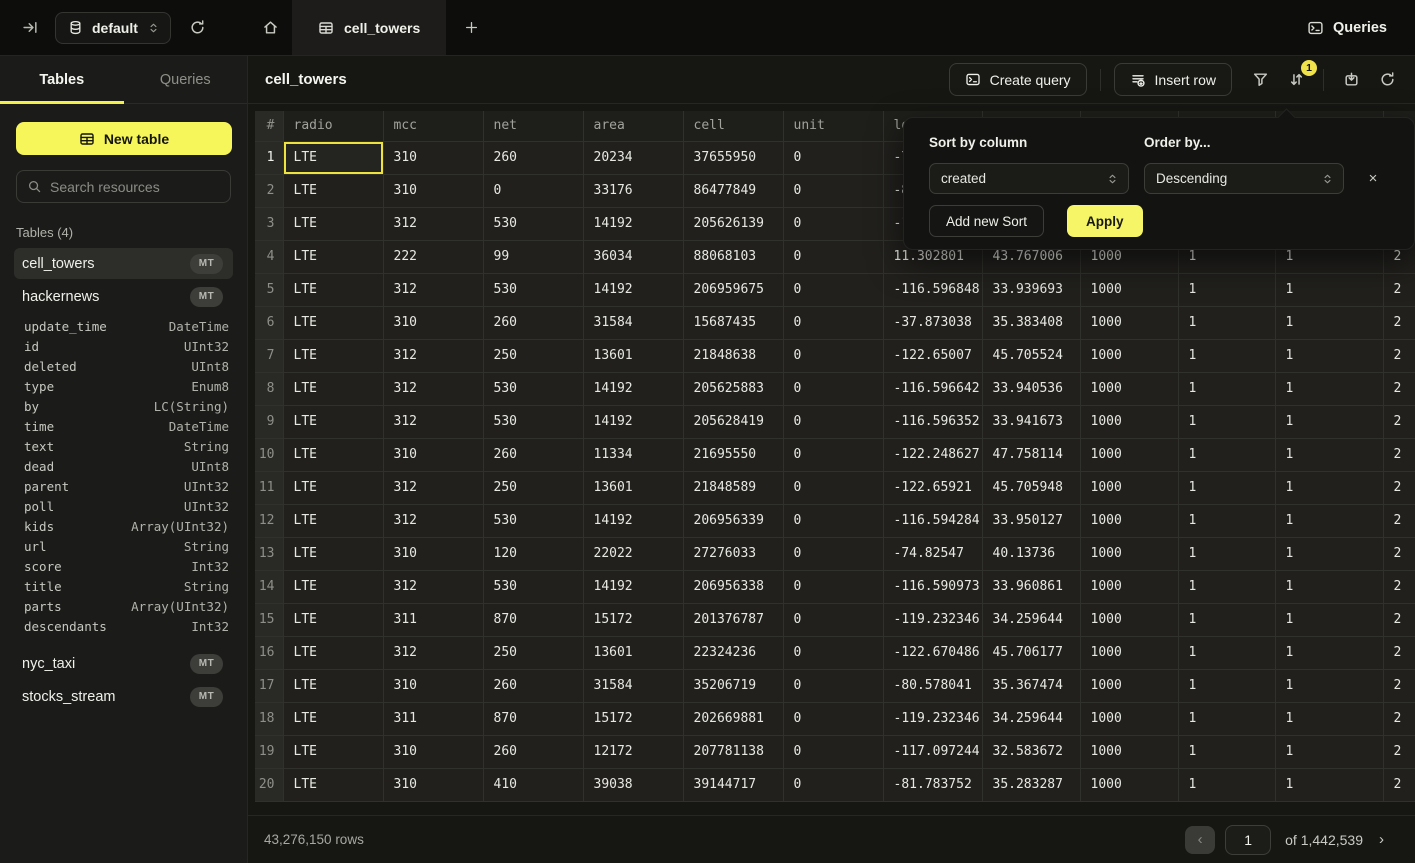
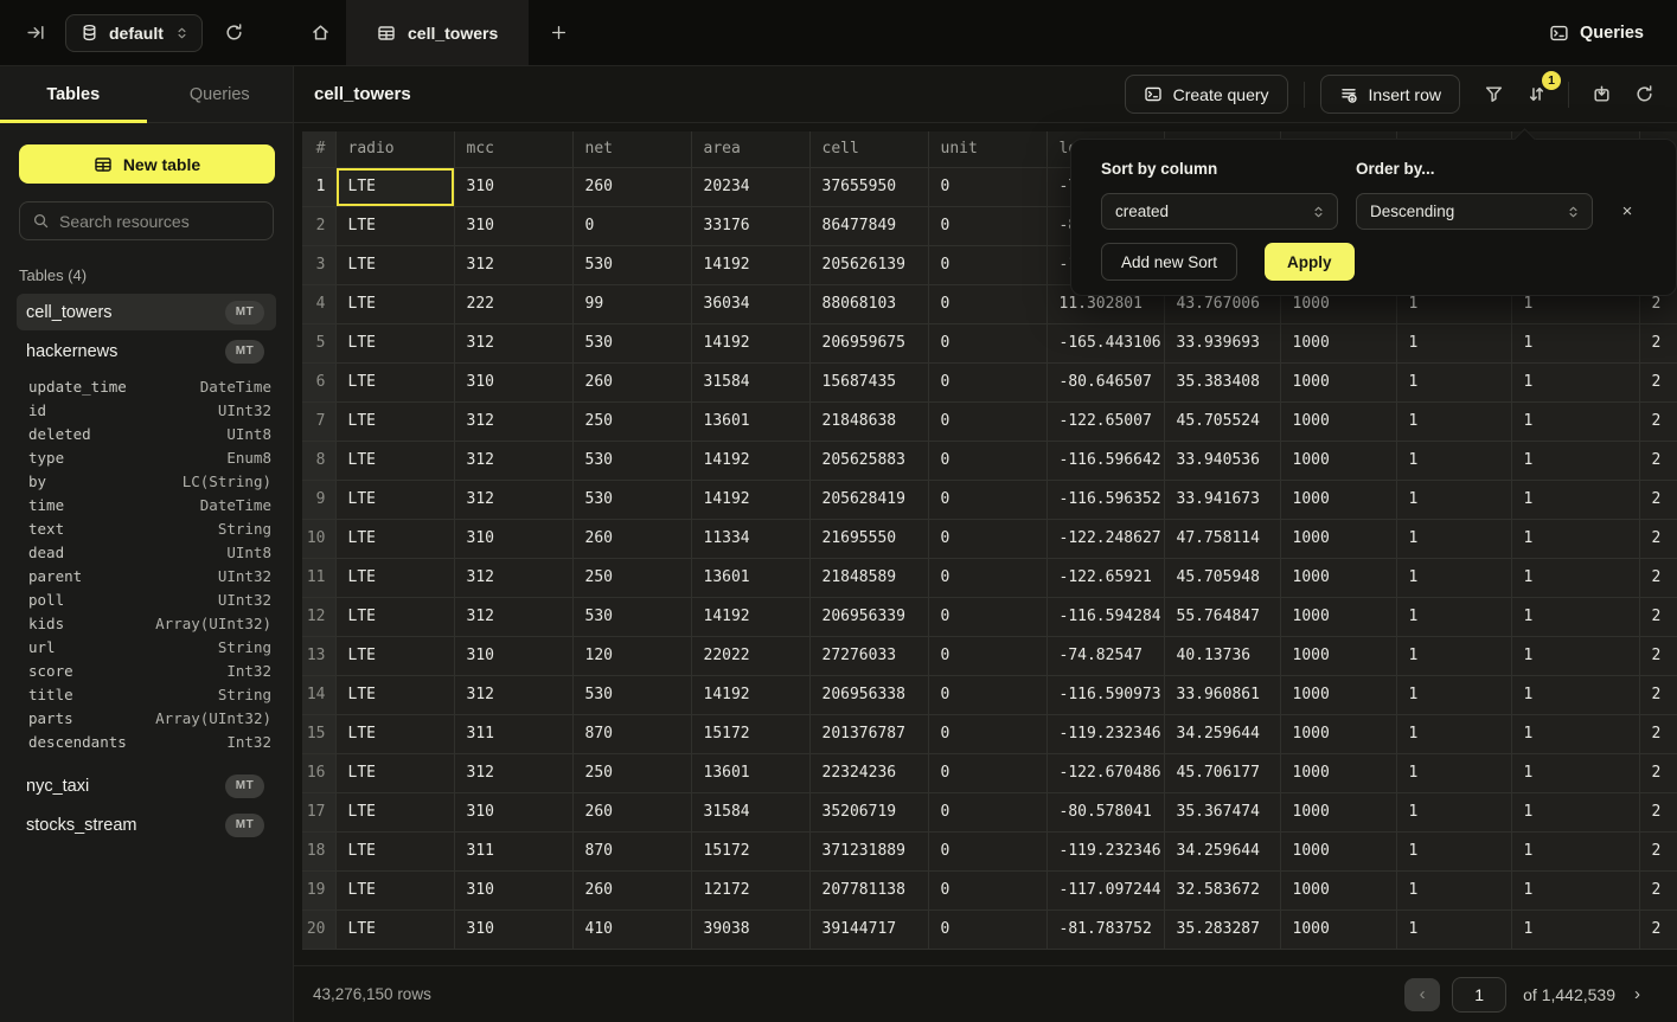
  default
  cell_towers
  Queries
  Tables
  Queries
  New table
  Search resources
  Tables (4)
  cell_towers
  MT
  hackernews
  MT
  update_time
  DateTime
  id
  UInt32
  deleted
  UInt8
  type
  Enum8
  by
  LC(String)
  time
  DateTime
  text
  String
  dead
  UInt8
  parent
  UInt32
  poll
  UInt32
  kids
  Array(UInt32)
  url
  String
  score
  Int32
  title
  String
  parts
  Array(UInt32)
  descendants
  Int32
  nyc_taxi
  MT
  stocks_stream
  MT
  cell_towers
  Create query
  Insert row
  1
  #	radio	mcc	net	area	cell	unit	l
  1	LTE	310	260	20234	37655950	0	-
  2	LTE	310	0	33176	86477849	0	-
  3	LTE	312	530	14192	205626139	0	-
  4	LTE	222	99	36034	88068103	0	11.302801	43.767006	1000	1	1	2
- 5	LTE	312	530	14192	206959675	0	-116.596848	33.939693	1000	1	1	2
+ 5	LTE	312	530	14192	206959675	0	-165.443106	33.939693	1000	1	1	2
- 6	LTE	310	260	31584	15687435	0	-37.873038	35.383408	1000	1	1	2
+ 6	LTE	310	260	31584	15687435	0	-80.646507	35.383408	1000	1	1	2
  7	LTE	312	250	13601	21848638	0	-122.65007	45.705524	1000	1	1	2
  8	LTE	312	530	14192	205625883	0	-116.596642	33.940536	1000	1	1	2
  9	LTE	312	530	14192	205628419	0	-116.596352	33.941673	1000	1	1	2
  10	LTE	310	260	11334	21695550	0	-122.248627	47.758114	1000	1	1	2
  11	LTE	312	250	13601	21848589	0	-122.65921	45.705948	1000	1	1	2
- 12	LTE	312	530	14192	206956339	0	-116.594284	33.950127	1000	1	1	2
+ 12	LTE	312	530	14192	206956339	0	-116.594284	55.764847	1000	1	1	2
  13	LTE	310	120	22022	27276033	0	-74.82547	40.13736	1000	1	1	2
  14	LTE	312	530	14192	206956338	0	-116.590973	33.960861	1000	1	1	2
  15	LTE	311	870	15172	201376787	0	-119.232346	34.259644	1000	1	1	2
  16	LTE	312	250	13601	22324236	0	-122.670486	45.706177	1000	1	1	2
  17	LTE	310	260	31584	35206719	0	-80.578041	35.367474	1000	1	1	2
- 18	LTE	311	870	15172	202669881	0	-119.232346	34.259644	1000	1	1	2
+ 18	LTE	311	870	15172	371231889	0	-119.232346	34.259644	1000	1	1	2
  19	LTE	310	260	12172	207781138	0	-117.097244	32.583672	1000	1	1	2
  20	LTE	310	410	39038	39144717	0	-81.783752	35.283287	1000	1	1	2
  43,276,150 rows
  ‹
  1
  of 1,442,539
  ›
  Sort by column
  Order by...
  created
  Descending
  ×
  Add new Sort
  Apply
